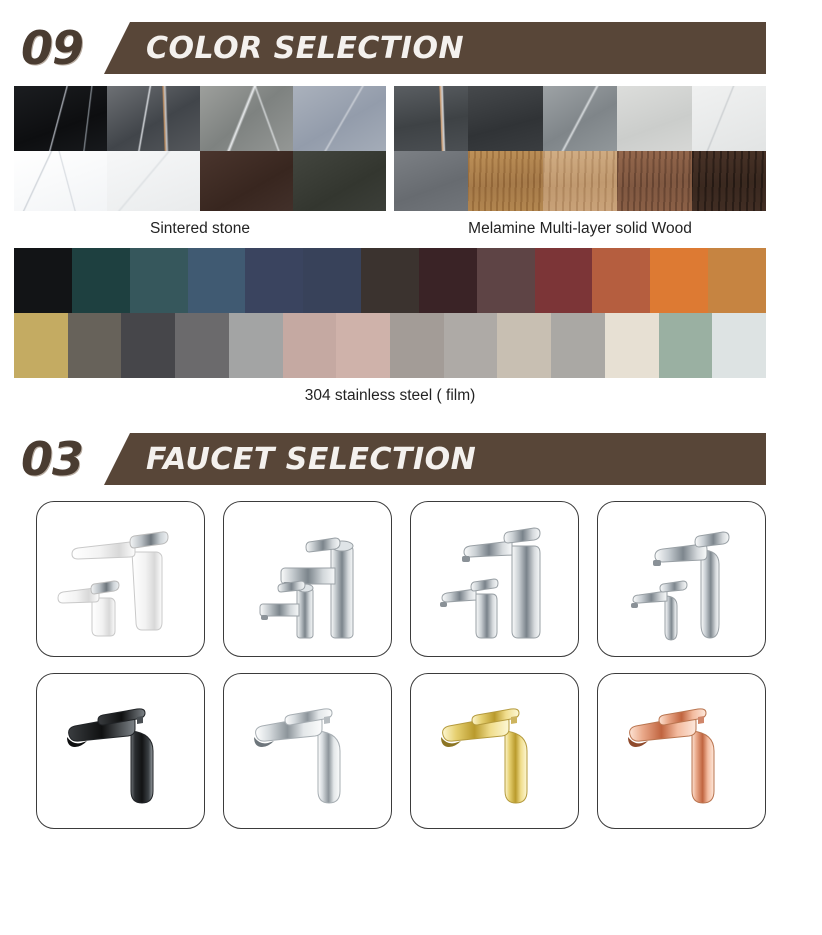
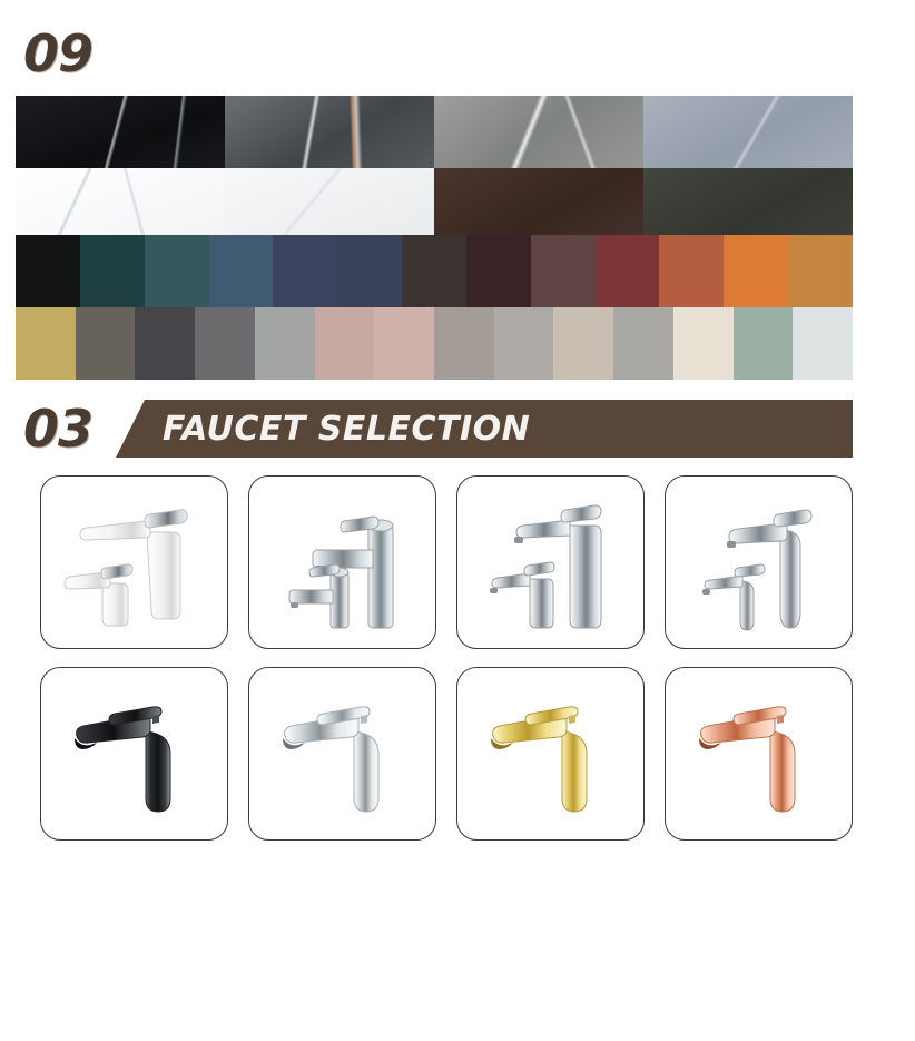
  09
- COLOR SELECTION
- Sintered stone
- Melamine Multi-layer solid Wood
- 304 stainless steel ( film)
  03
  FAUCET SELECTION
